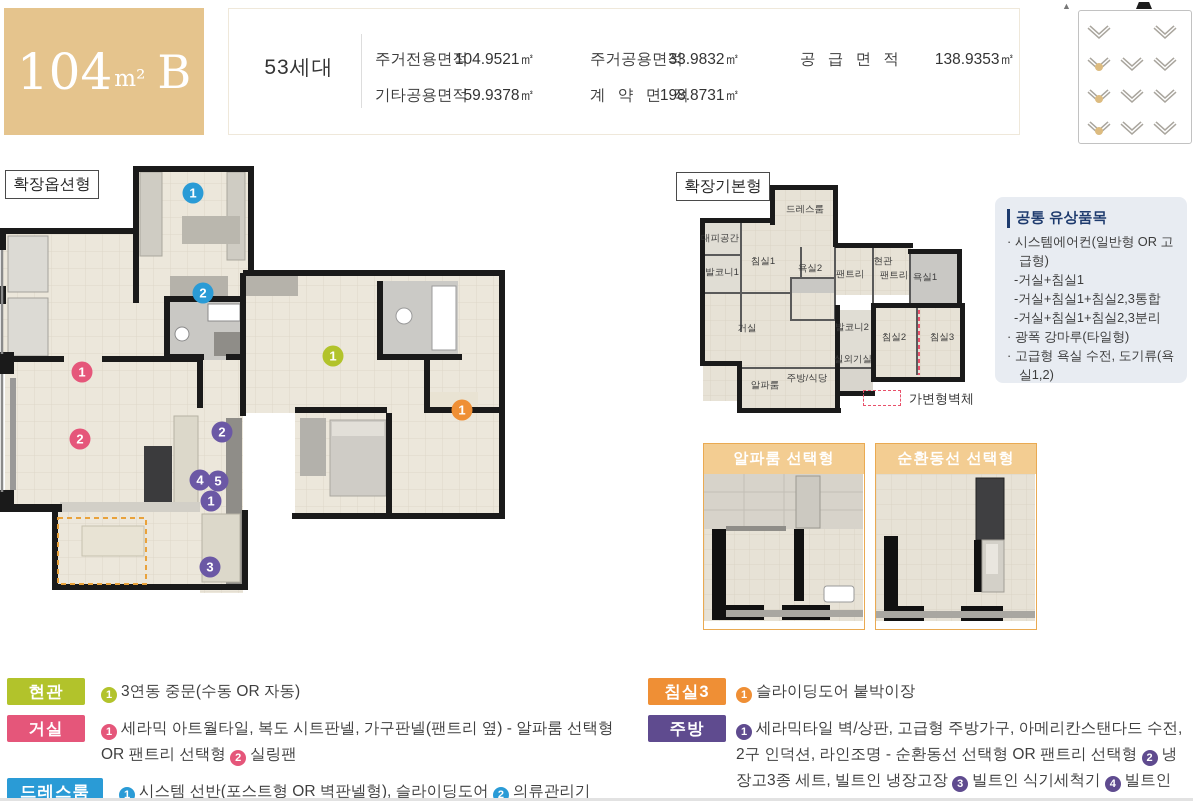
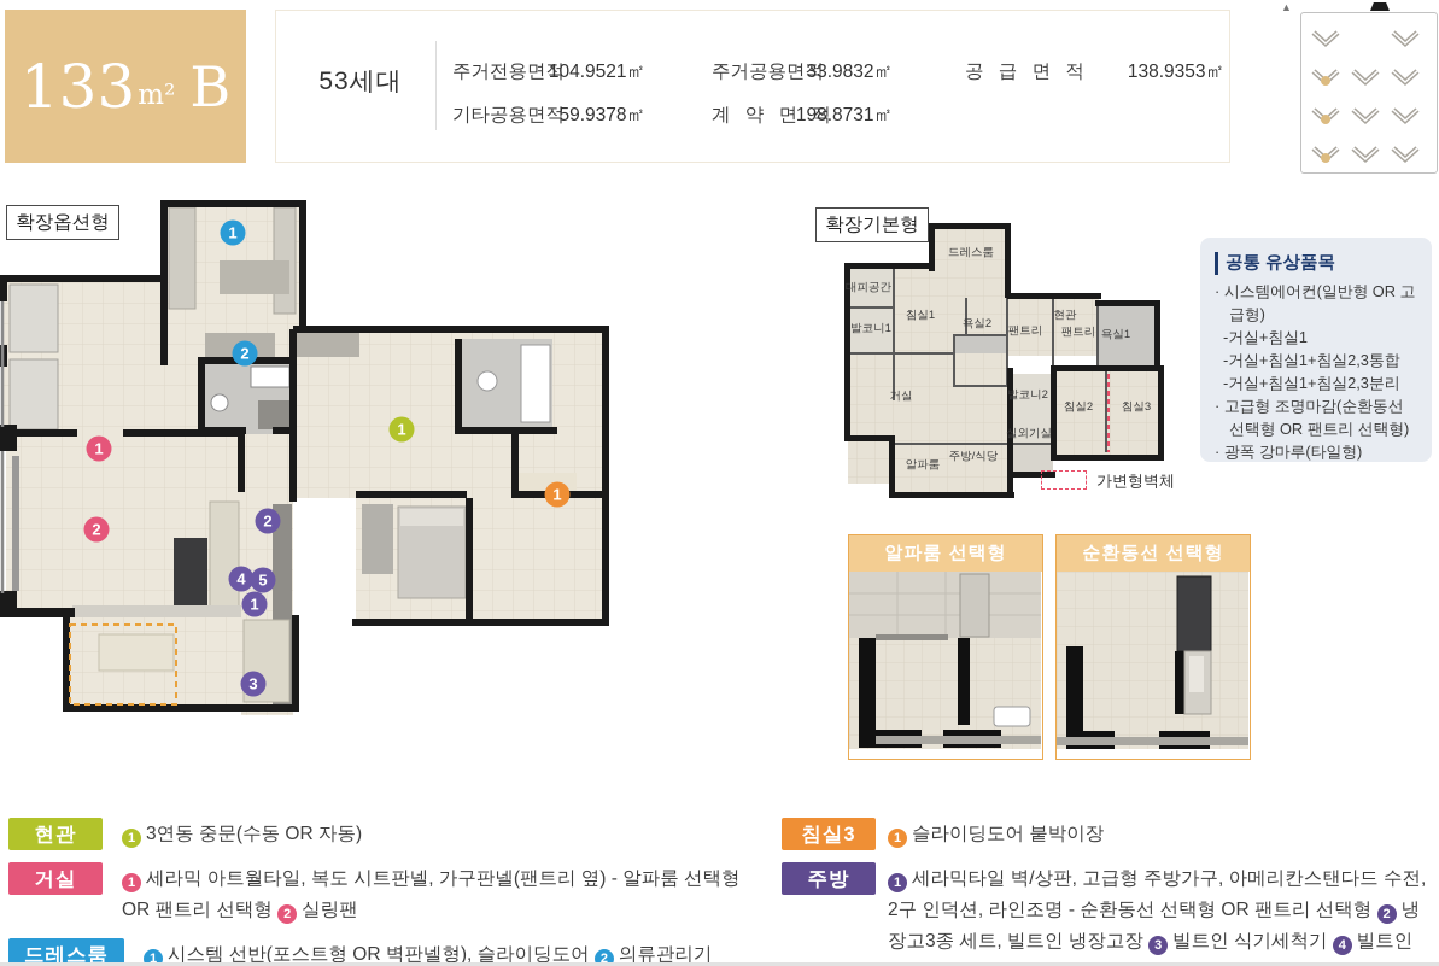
- 104
+ 133
  m²
  B
  53세대
  주거전용면적
  104.9521㎡
  주거공용면적
  33.9832㎡
  공 급 면 적
  138.9353㎡
  기타공용면적
  59.9378㎡
  계 약 면 적
  198.8731㎡
  ▲
  확장옵션형
  확장기본형
  1
  2
  1
  2
  1
  1
  2
  4
  5
  1
  3
  드레스룸
  대피공간
  침실1
  발코니1
  욕실2
  팬트리
  현관
  팬트리
  욕실1
  거실
  발코니2
  침실2
  침실3
  실외기실
  알파룸
  주방/식당
  가변형벽체
  공통 유상품목
  · 시스템에어컨(일반형 OR 고급형)
  -거실+침실1
  -거실+침실1+침실2,3통합
  -거실+침실1+침실2,3분리
+ · 고급형 조명마감(순환동선 선택형 OR 팬트리 선택형)
  · 광폭 강마루(타일형)
- · 고급형 욕실 수전, 도기류(욕실1,2)
  알파룸 선택형
  순환동선 선택형
  현관
  1 3연동 중문(수동 OR 자동)
  거실
  1 세라믹 아트월타일, 복도 시트판넬, 가구판넬(팬트리 옆) - 알파룸 선택형 OR 팬트리 선택형 2 실링팬
  드레스룸
  1 시스템 선반(포스트형 OR 벽판넬형), 슬라이딩도어 2 의류관리기
  침실3
  1 슬라이딩도어 붙박이장
  주방
  1 세라믹타일 벽/상판, 고급형 주방가구, 아메리칸스탠다드 수전, 2구 인덕션, 라인조명 - 순환동선 선택형 OR 팬트리 선택형 2 냉장고3종 세트, 빌트인 냉장고장 3 빌트인 식기세척기 4 빌트인
